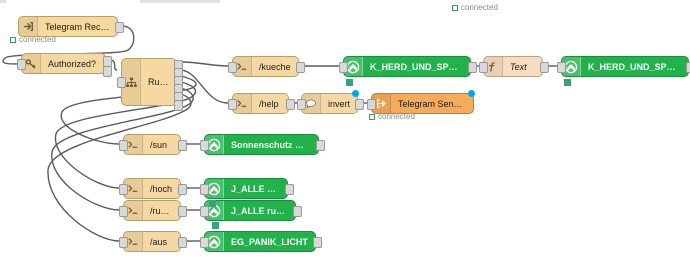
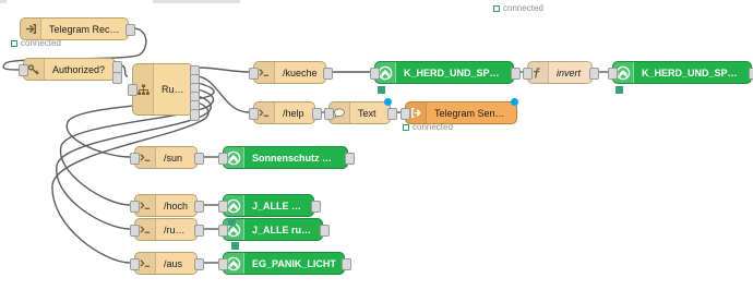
  Telegram Receiv
  Authorized?
  Rules
  /kueche
  K_HERD_UND_SPUEL
- Text
+ invert
  K_HERD_UND_SPUEL
  /help
- invert
+ Text
  Telegram Sender
  /sun
  Sonnenschutz Wint
  /hoch
  J_ALLE hoc
  /runter
  J_ALLE runter
  /aus
  EG_PANIK_LICHT
  connected
  connected
  connected
